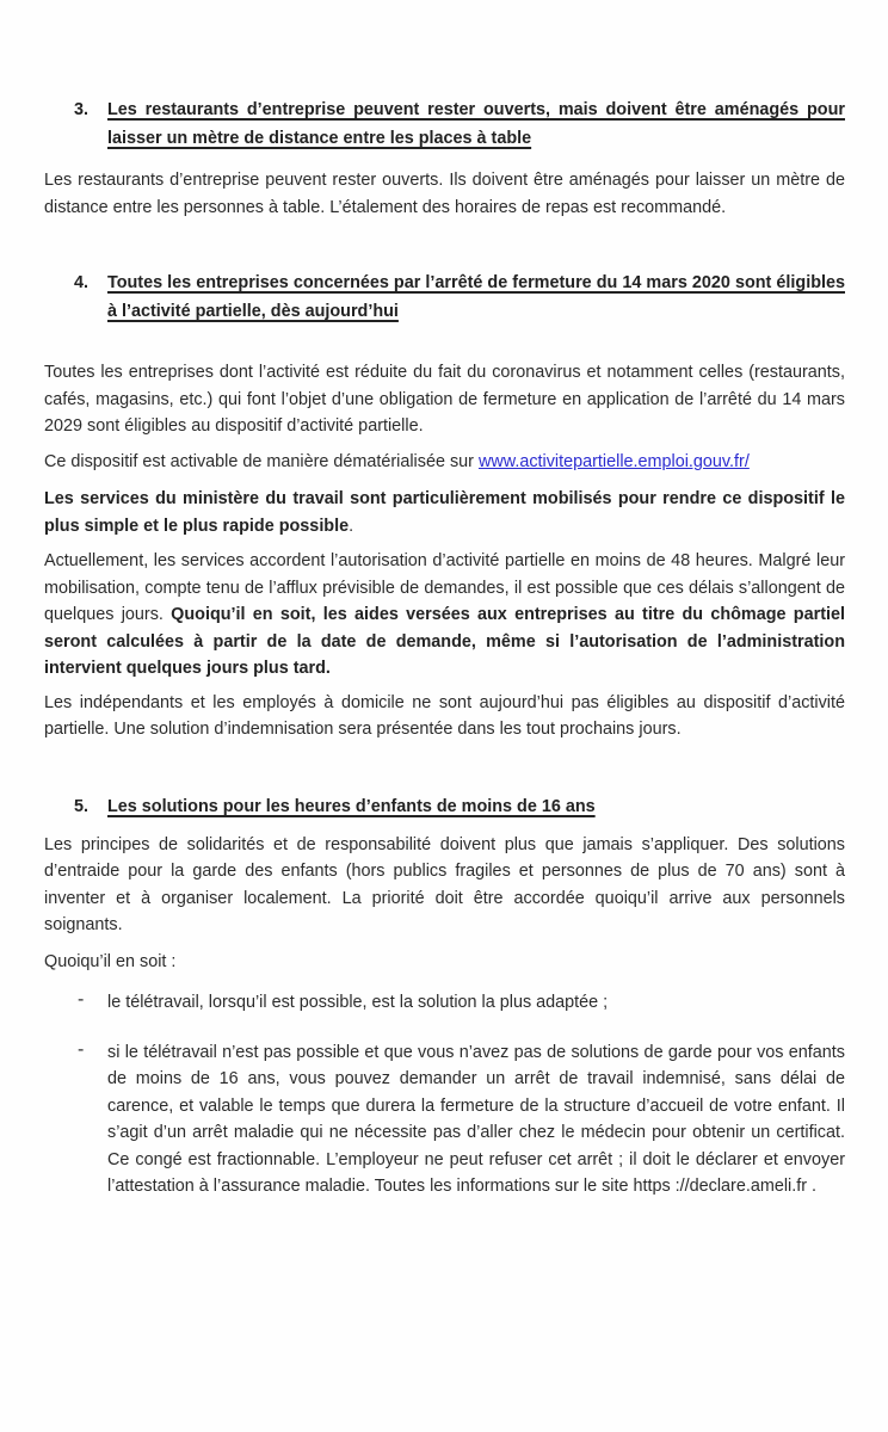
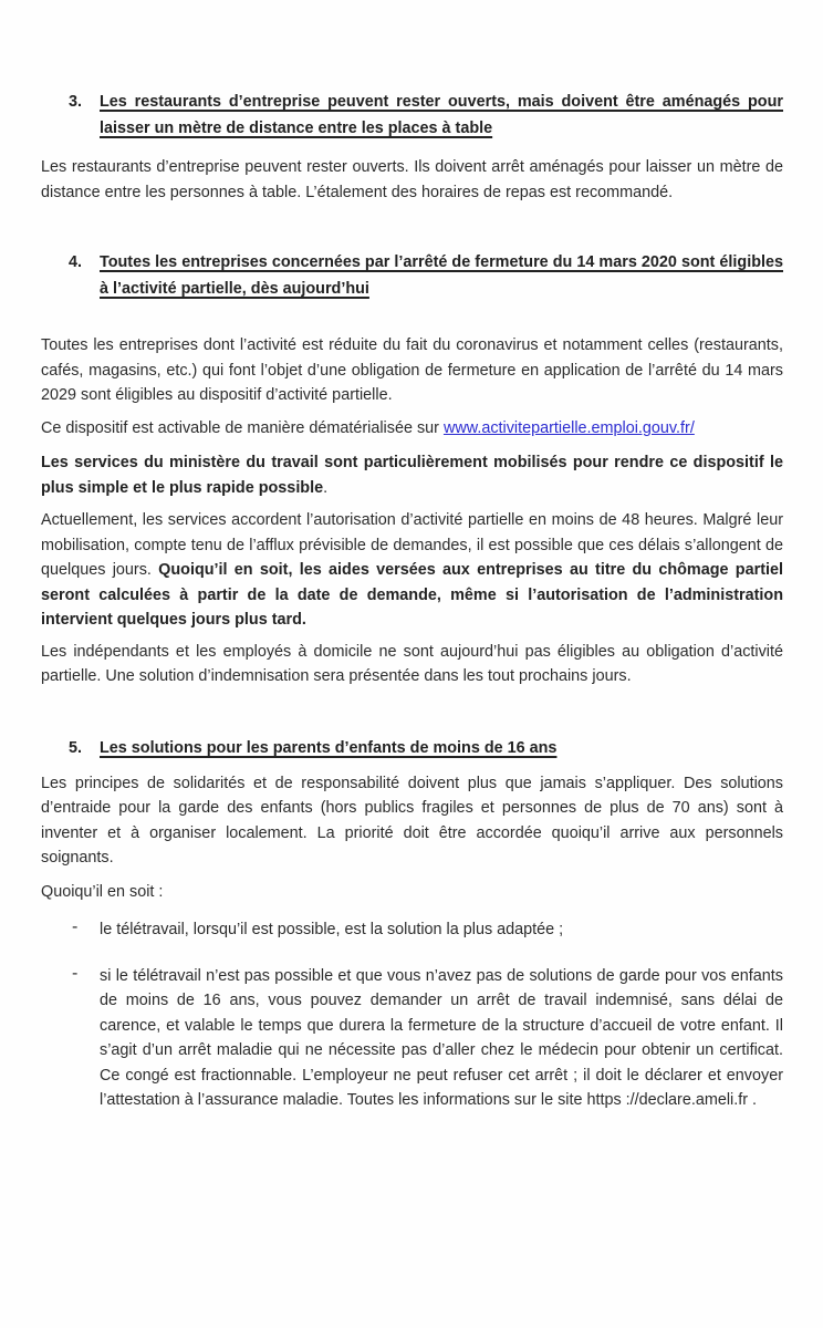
  3.
  Les restaurants d’entreprise peuvent rester ouverts, mais doivent être aménagés pour laisser un mètre de distance entre les places à table
- Les restaurants d’entreprise peuvent rester ouverts. Ils doivent être aménagés pour laisser un mètre de distance entre les personnes à table. L’étalement des horaires de repas est recommandé.
+ Les restaurants d’entreprise peuvent rester ouverts. Ils doivent arrêt aménagés pour laisser un mètre de distance entre les personnes à table. L’étalement des horaires de repas est recommandé.
  4.
  Toutes les entreprises concernées par l’arrêté de fermeture du 14 mars 2020 sont éligibles à l’activité partielle, dès aujourd’hui
  Toutes les entreprises dont l’activité est réduite du fait du coronavirus et notamment celles (restaurants, cafés, magasins, etc.) qui font l’objet d’une obligation de fermeture en application de l’arrêté du 14 mars 2029 sont éligibles au dispositif d’activité partielle.
  Ce dispositif est activable de manière dématérialisée sur www.activitepartielle.emploi.gouv.fr/
  Les services du ministère du travail sont particulièrement mobilisés pour rendre ce dispositif le plus simple et le plus rapide possible.
  Actuellement, les services accordent l’autorisation d’activité partielle en moins de 48 heures. Malgré leur mobilisation, compte tenu de l’afflux prévisible de demandes, il est possible que ces délais s’allongent de quelques jours. Quoiqu’il en soit, les aides versées aux entreprises au titre du chômage partiel seront calculées à partir de la date de demande, même si l’autorisation de l’administration intervient quelques jours plus tard.
- Les indépendants et les employés à domicile ne sont aujourd’hui pas éligibles au dispositif d’activité partielle. Une solution d’indemnisation sera présentée dans les tout prochains jours.
+ Les indépendants et les employés à domicile ne sont aujourd’hui pas éligibles au obligation d’activité partielle. Une solution d’indemnisation sera présentée dans les tout prochains jours.
  5.
- Les solutions pour les heures d’enfants de moins de 16 ans
+ Les solutions pour les parents d’enfants de moins de 16 ans
  Les principes de solidarités et de responsabilité doivent plus que jamais s’appliquer. Des solutions d’entraide pour la garde des enfants (hors publics fragiles et personnes de plus de 70 ans) sont à inventer et à organiser localement. La priorité doit être accordée quoiqu’il arrive aux personnels soignants.
  Quoiqu’il en soit :
  -
  le télétravail, lorsqu’il est possible, est la solution la plus adaptée ;
  -
  si le télétravail n’est pas possible et que vous n’avez pas de solutions de garde pour vos enfants de moins de 16 ans, vous pouvez demander un arrêt de travail indemnisé, sans délai de carence, et valable le temps que durera la fermeture de la structure d’accueil de votre enfant. Il s’agit d’un arrêt maladie qui ne nécessite pas d’aller chez le médecin pour obtenir un certificat. Ce congé est fractionnable. L’employeur ne peut refuser cet arrêt ; il doit le déclarer et envoyer l’attestation à l’assurance maladie. Toutes les informations sur le site https ://declare.ameli.fr .
